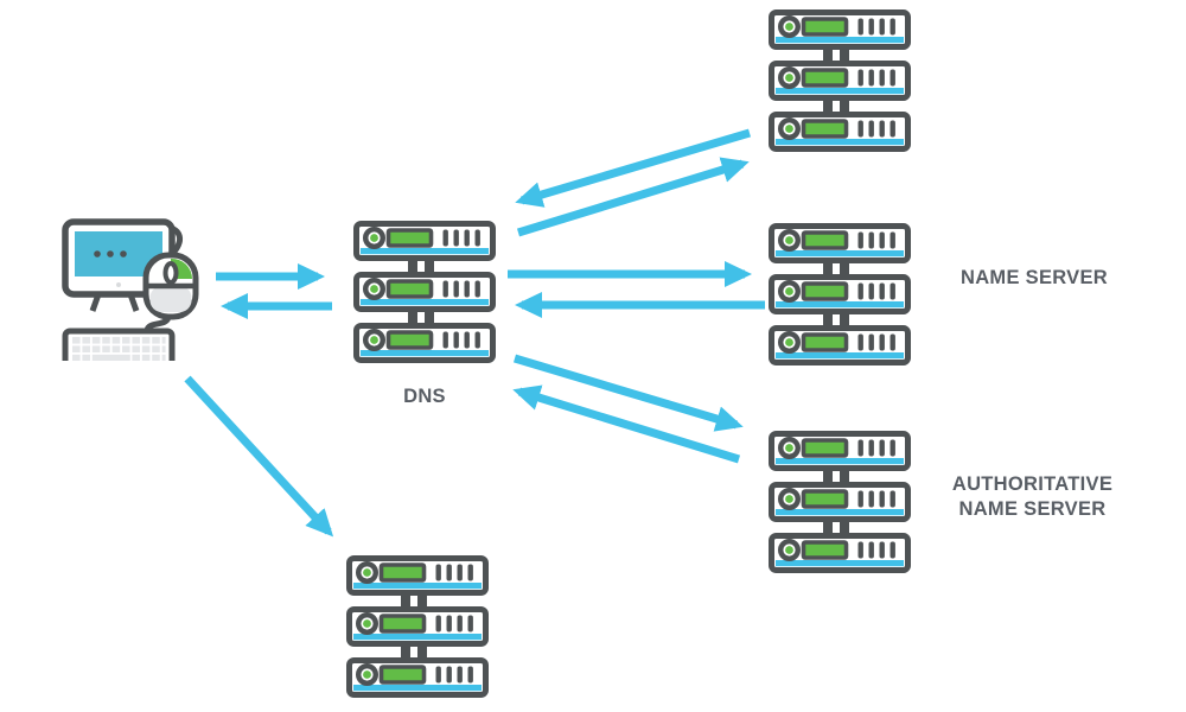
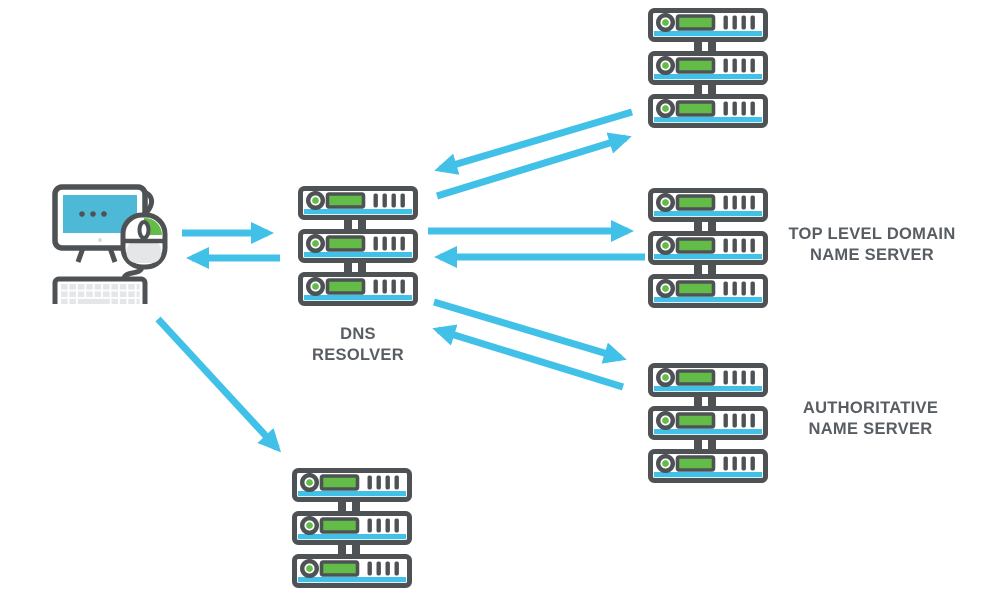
  DNS
+ RESOLVER
+ TOP LEVEL DOMAIN
  NAME SERVER
  AUTHORITATIVE
  NAME SERVER
